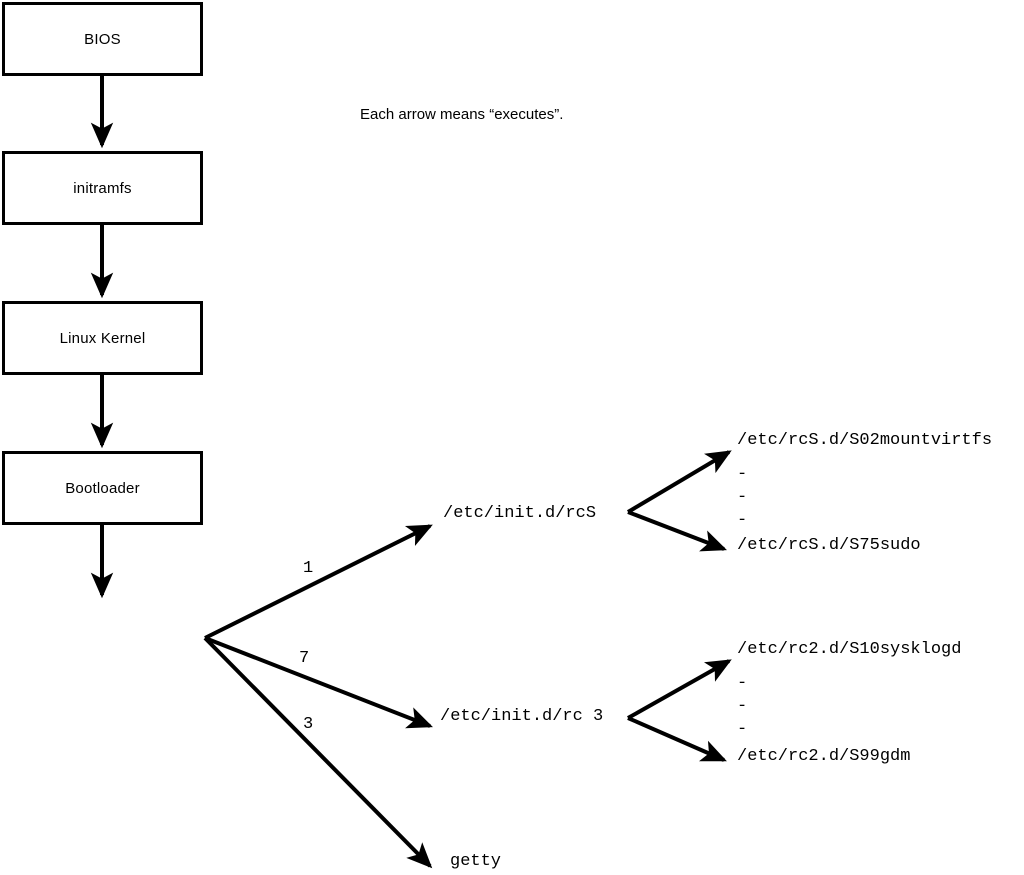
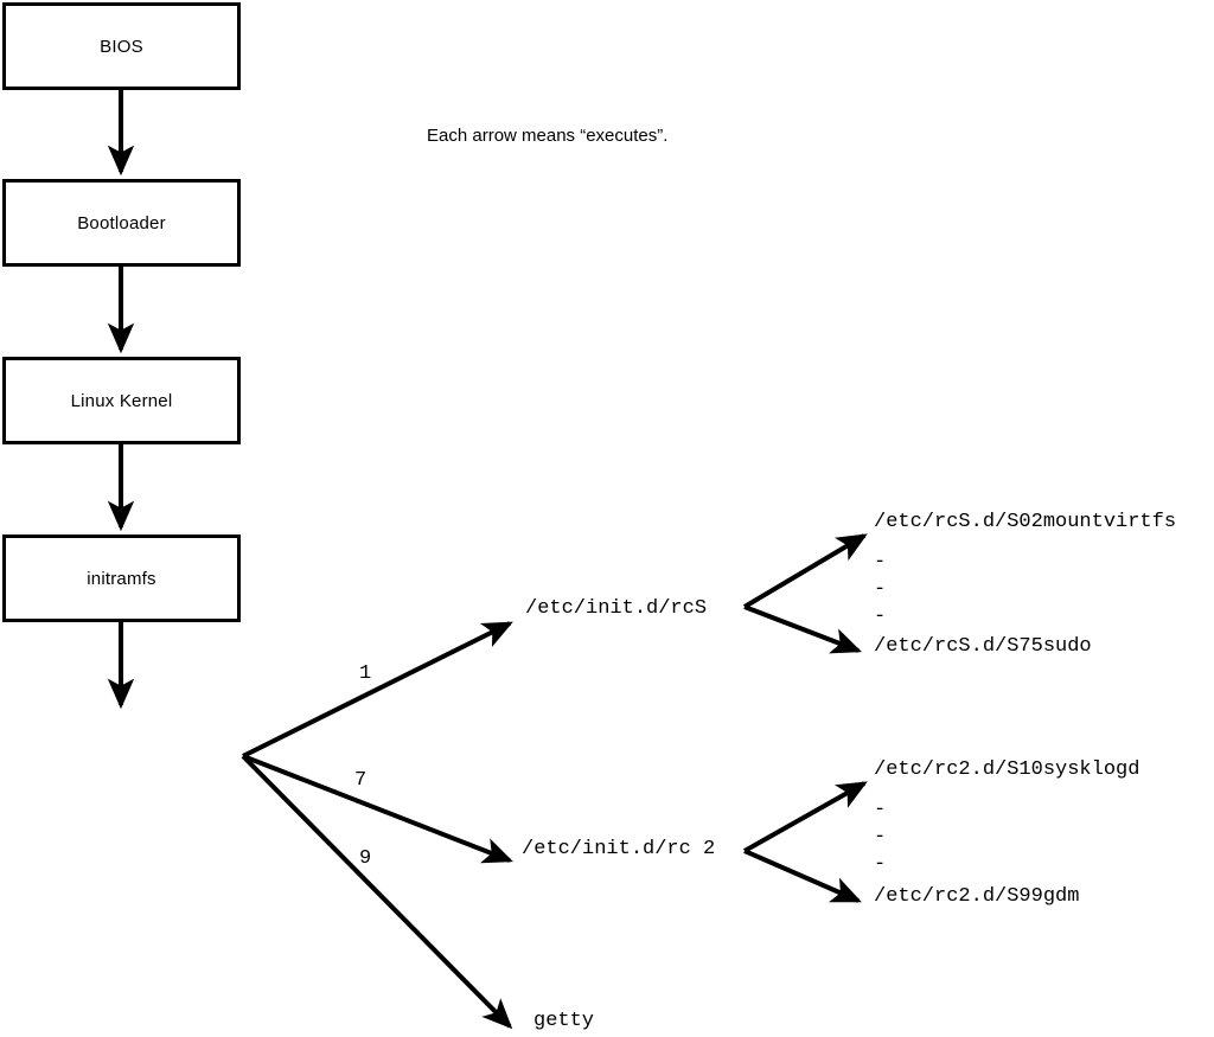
  BIOS
- initramfs
+ Bootloader
  Linux Kernel
- Bootloader
+ initramfs
  Each arrow means “executes”.
  1
  7
- 3
+ 9
  /etc/init.d/rcS
- /etc/init.d/rc 3
+ /etc/init.d/rc 2
  getty
  /etc/rcS.d/S02mountvirtfs
  -
  -
  -
  /etc/rcS.d/S75sudo
  /etc/rc2.d/S10sysklogd
  -
  -
  -
  /etc/rc2.d/S99gdm
